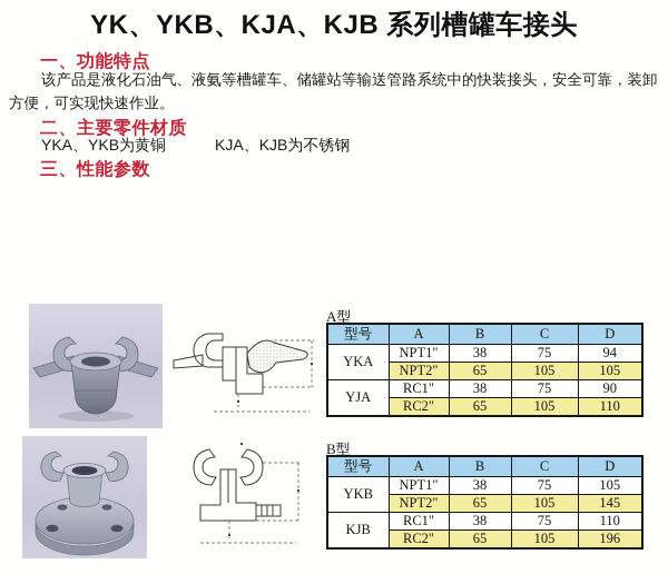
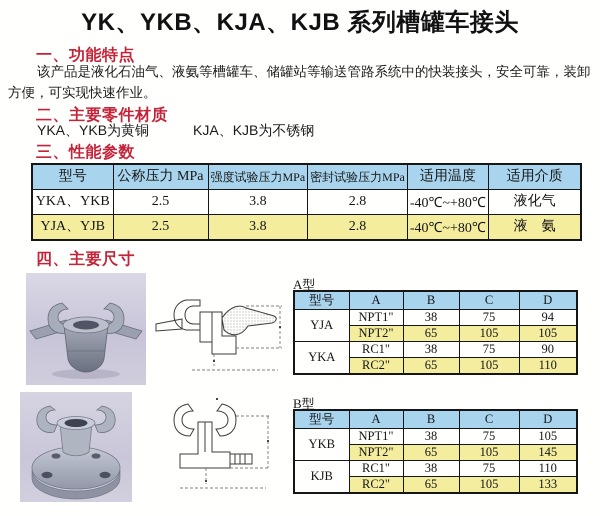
  YK、YKB、KJA、KJB 系列槽罐车接头
  一、功能特点
  该产品是液化石油气、液氨等槽罐车、储罐站等输送管路系统中的快装接头，安全可靠，装卸方便，可实现快速作业。
  二、主要零件材质
  YKA、YKB为黄铜 KJA、KJB为不锈钢
  三、性能参数
+ 型号	公称压力 MPa	强度试验压力MPa	密封试验压力MPa	适用温度	适用介质
+ YKA、YKB	2.5	3.8	2.8	-40℃~+80℃	液化气
+ YJA、YJB	2.5	3.8	2.8	-40℃~+80℃	液 氨
+ 四、主要尺寸
  A型
  型号	A	B	C	D
- YKA	NPT1"	38	75	94
+ YJA	NPT1"	38	75	94
  NPT2"	65	105	105
- YJA	RC1"	38	75	90
+ YKA	RC1"	38	75	90
  RC2"	65	105	110
  B型
  型号	A	B	C	D
  YKB	NPT1"	38	75	105
  NPT2"	65	105	145
  KJB	RC1"	38	75	110
- RC2"	65	105	196
+ RC2"	65	105	133
